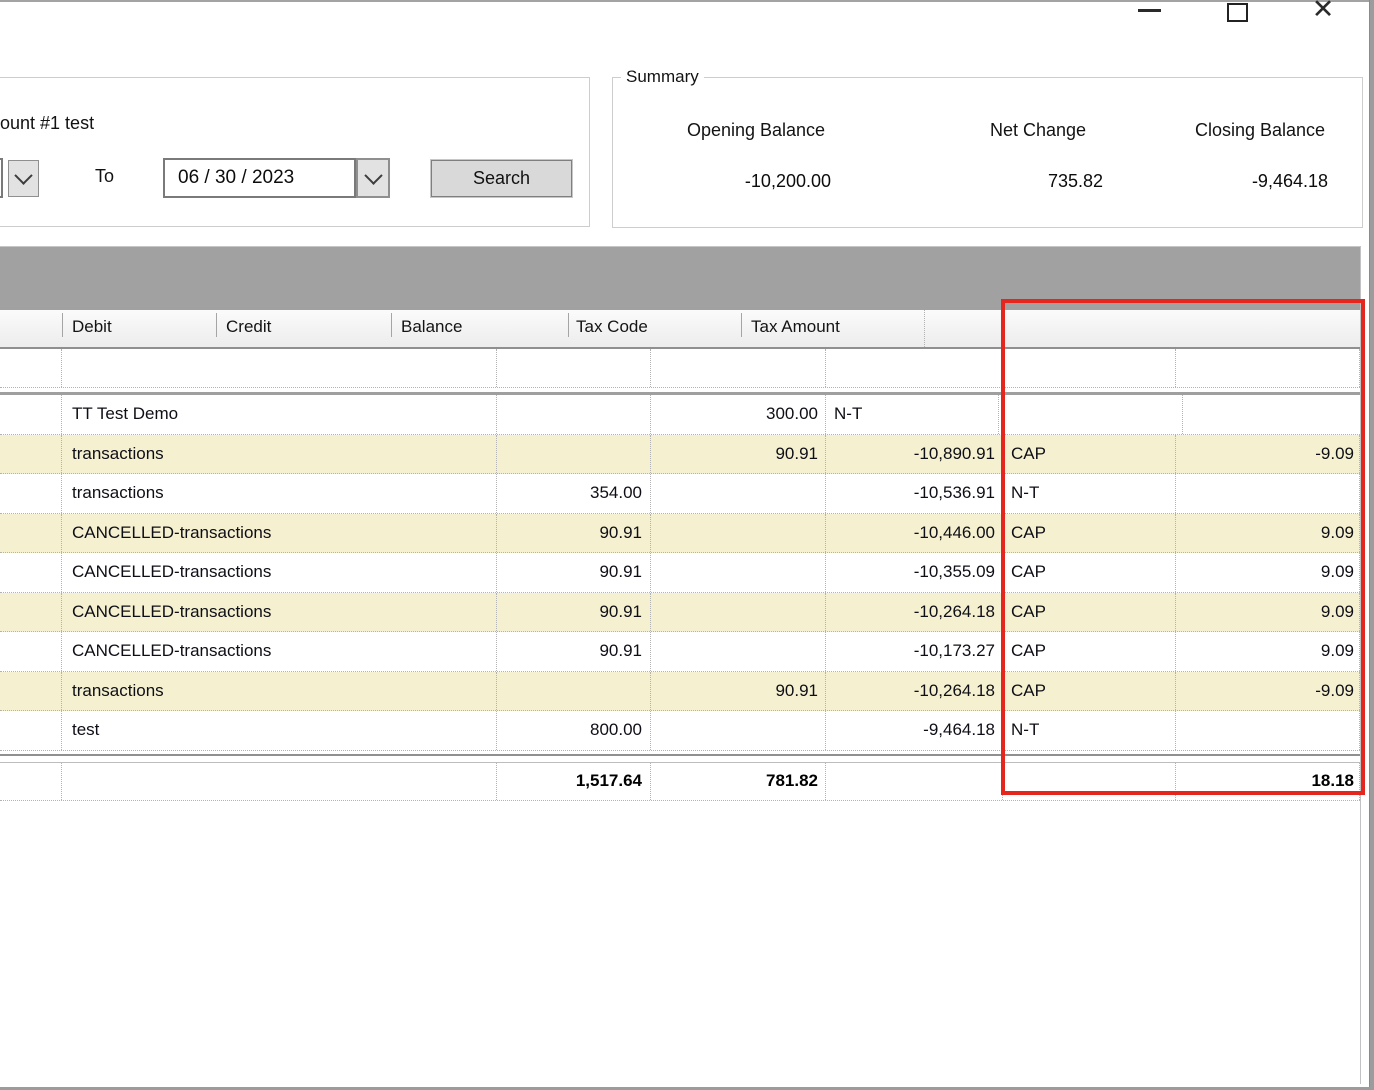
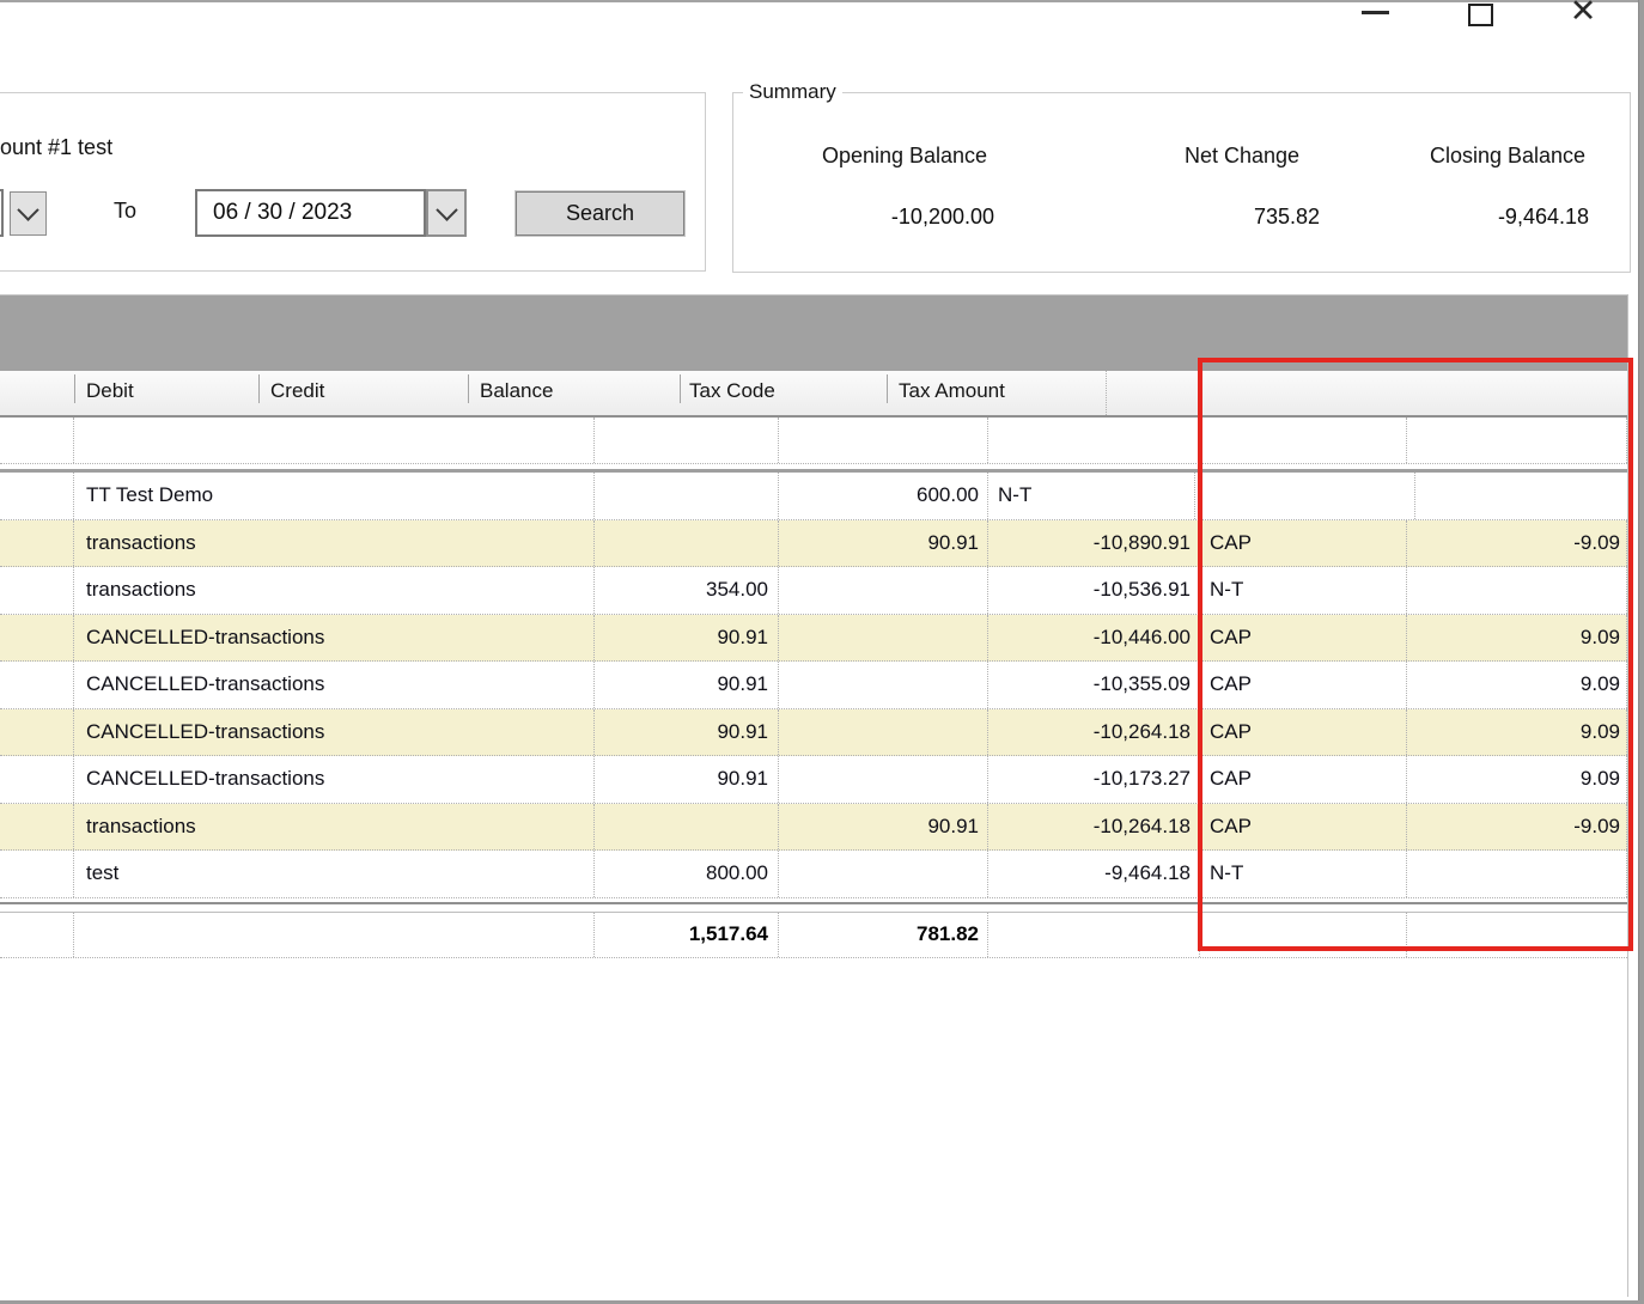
  ✕
  ount #1 test
  To
  06 / 30 / 2023
  Search
  Summary
  Opening Balance
  -10,200.00
  Net Change
  735.82
  Closing Balance
  -9,464.18
  Debit
  Credit
  Balance
  Tax Code
  Tax Amount
  TT Test Demo
- 300.00
+ 600.00
  N-T
  transactions
  90.91
  -10,890.91
  CAP
  -9.09
  transactions
  354.00
  -10,536.91
  N-T
  CANCELLED-transactions
  90.91
  -10,446.00
  CAP
  9.09
  CANCELLED-transactions
  90.91
  -10,355.09
  CAP
  9.09
  CANCELLED-transactions
  90.91
  -10,264.18
  CAP
  9.09
  CANCELLED-transactions
  90.91
  -10,173.27
  CAP
  9.09
  transactions
  90.91
  -10,264.18
  CAP
  -9.09
  test
  800.00
  -9,464.18
  N-T
  1,517.64
  781.82
- 18.18
